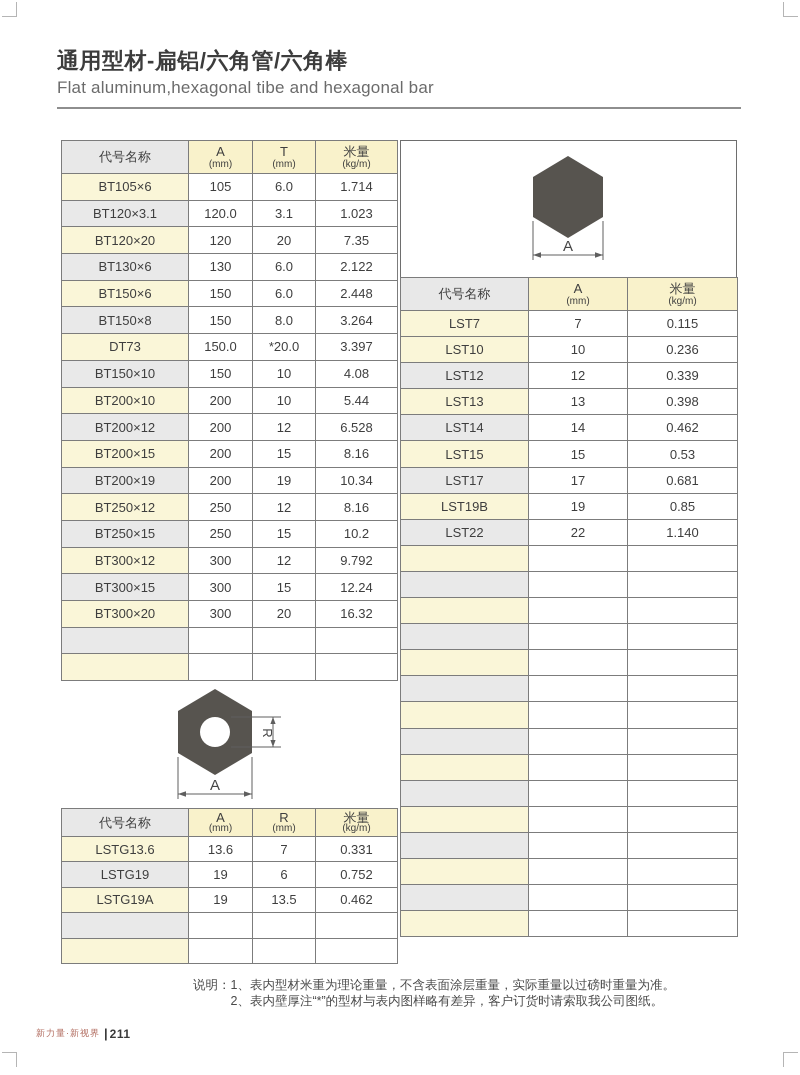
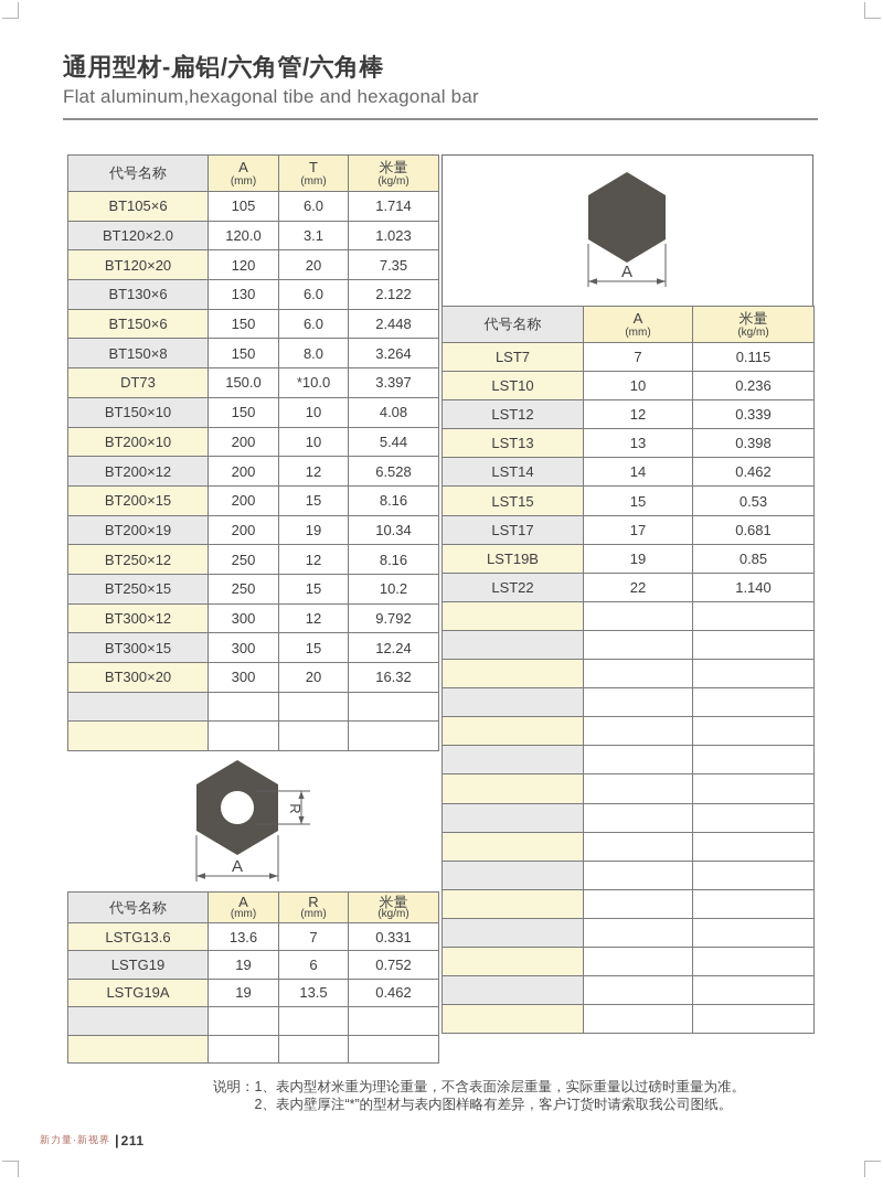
  通用型材-扁铝/六角管/六角棒
  Flat aluminum,hexagonal tibe and hexagonal bar
  代号名称	A(mm)	T(mm)	米量(kg/m)
  BT105×6	105	6.0	1.714
- BT120×3.1	120.0	3.1	1.023
+ BT120×2.0	120.0	3.1	1.023
  BT120×20	120	20	7.35
  BT130×6	130	6.0	2.122
  BT150×6	150	6.0	2.448
  BT150×8	150	8.0	3.264
- DT73	150.0	*20.0	3.397
+ DT73	150.0	*10.0	3.397
  BT150×10	150	10	4.08
  BT200×10	200	10	5.44
  BT200×12	200	12	6.528
  BT200×15	200	15	8.16
  BT200×19	200	19	10.34
  BT250×12	250	12	8.16
  BT250×15	250	15	10.2
  BT300×12	300	12	9.792
  BT300×15	300	15	12.24
  BT300×20	300	20	16.32
  A
  代号名称	A(mm)	米量(kg/m)
  LST7	7	0.115
  LST10	10	0.236
  LST12	12	0.339
  LST13	13	0.398
  LST14	14	0.462
  LST15	15	0.53
  LST17	17	0.681
  LST19B	19	0.85
  LST22	22	1.140
  A
  代号名称	A(mm)	R(mm)	米量(kg/m)
  LSTG13.6	13.6	7	0.331
  LSTG19	19	6	0.752
  LSTG19A	19	13.5	0.462
  说明：
  1、表内型材米重为理论重量，不含表面涂层重量，实际重量以过磅时重量为准。
  2、表内壁厚注“*”的型材与表内图样略有差异，客户订货时请索取我公司图纸。
  新力量·新视界
  |
  211
